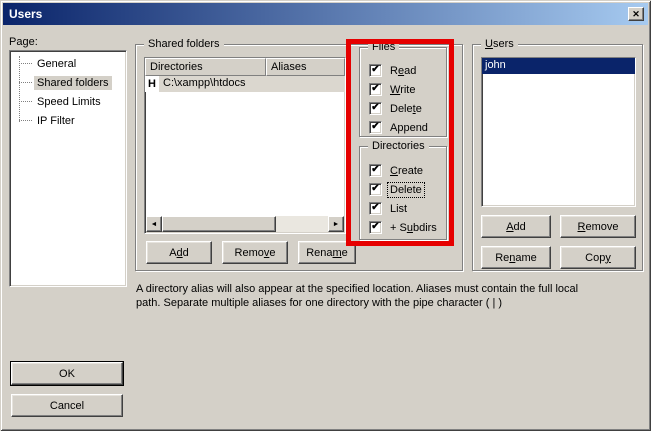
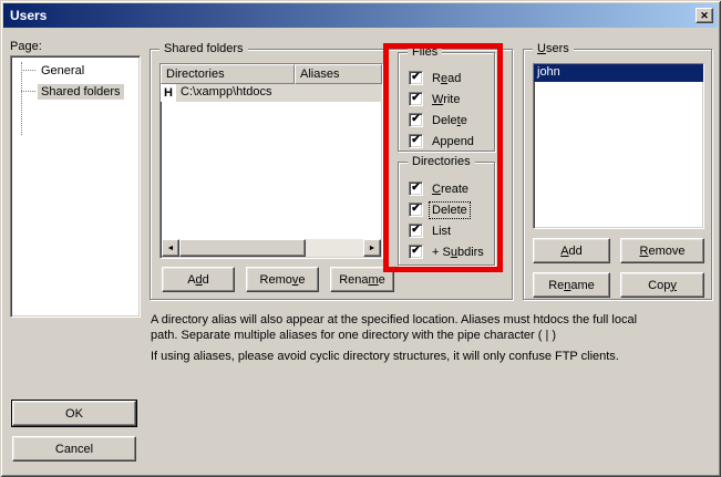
  Users
  ✕
  Page:
  General
  Shared folders
- Speed Limits
- IP Filter
  Shared folders
  Directories
  Aliases
  H
  C:\xampp\htdocs
  Add
  Remove
  Rename
  Files
  ✔
  Read
  ✔
  Write
  ✔
  Delete
  ✔
  Append
  Directories
  ✔
  Create
  ✔
  Delete
  ✔
  List
  ✔
  + Subdirs
  Users
  john
  Add
  Remove
  Rename
  Copy
- A directory alias will also appear at the specified location. Aliases must contain the full local
+ A directory alias will also appear at the specified location. Aliases must htdocs the full local
  path. Separate multiple aliases for one directory with the pipe character ( | )
+ If using aliases, please avoid cyclic directory structures, it will only confuse FTP clients.
  OK
  Cancel
